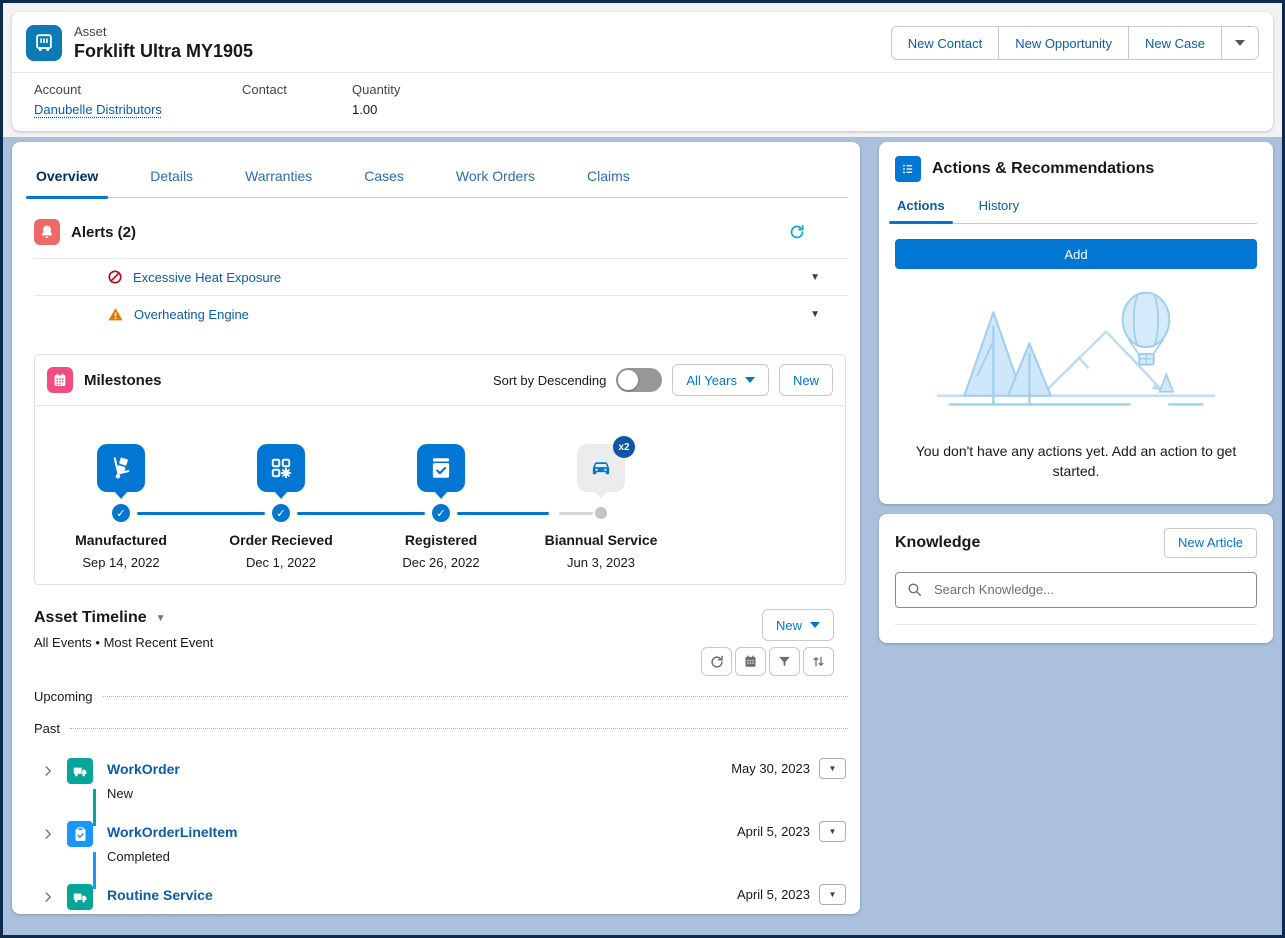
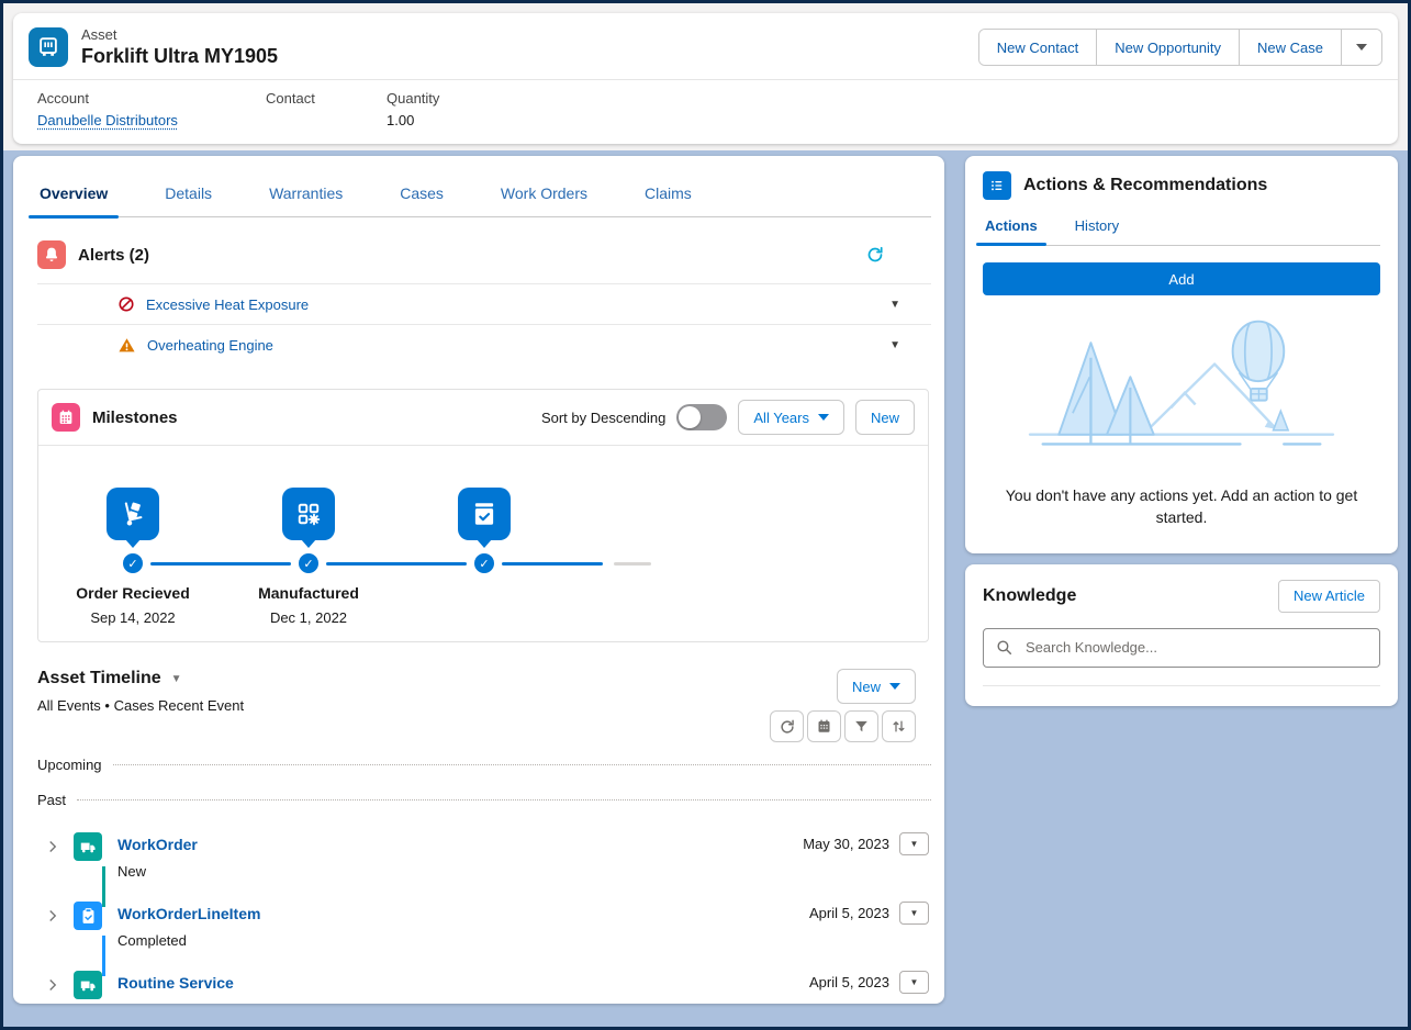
  Asset
  Forklift Ultra MY1905
  New Contact
  New Opportunity
  New Case
  Account
  Danubelle Distributors
  Contact
  Quantity
  1.00
  Overview
  Details
  Warranties
  Cases
  Work Orders
  Claims
  Alerts (2)
  Excessive Heat Exposure
  ▼
  Overheating Engine
  ▼
  Milestones
  Sort by Descending
  All Years
  New
  ✓
- Manufactured
+ Order Recieved
  Sep 14, 2022
  ✓
- Order Recieved
+ Manufactured
  Dec 1, 2022
  ✓
- Registered
- Dec 26, 2022
- x2
- Biannual Service
- Jun 3, 2023
  Asset Timeline
  ▼
- All Events • Most Recent Event
+ All Events • Cases Recent Event
  New
  Upcoming
  Past
  WorkOrder
  New
  May 30, 2023
  ▼
  WorkOrderLineItem
  Completed
  April 5, 2023
  ▼
  Routine Service
  April 5, 2023
  ▼
  Actions & Recommendations
  Actions
  History
  Add
  You don't have any actions yet. Add an action to get started.
  Knowledge
  New Article
  Search Knowledge...
